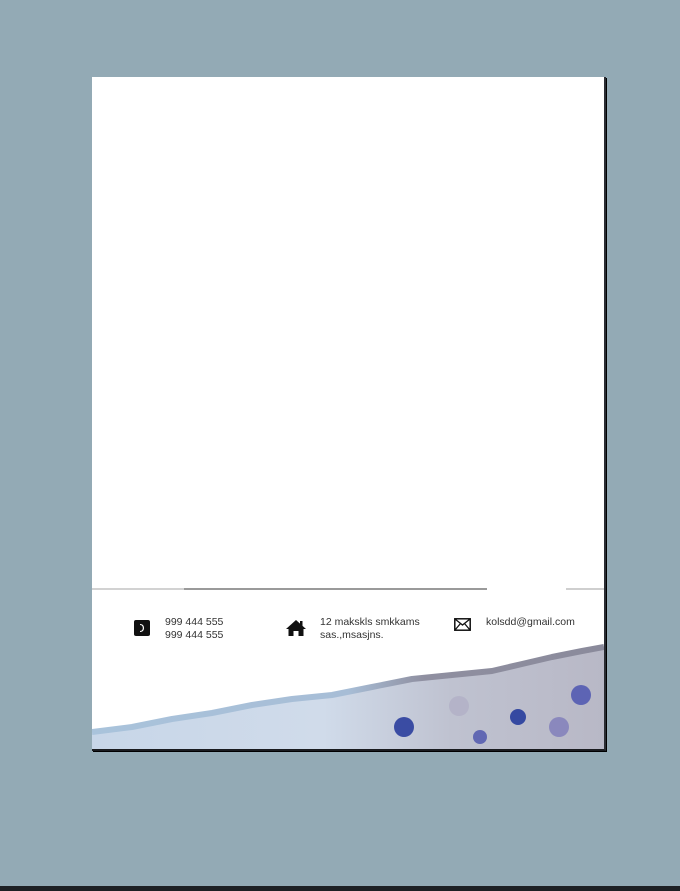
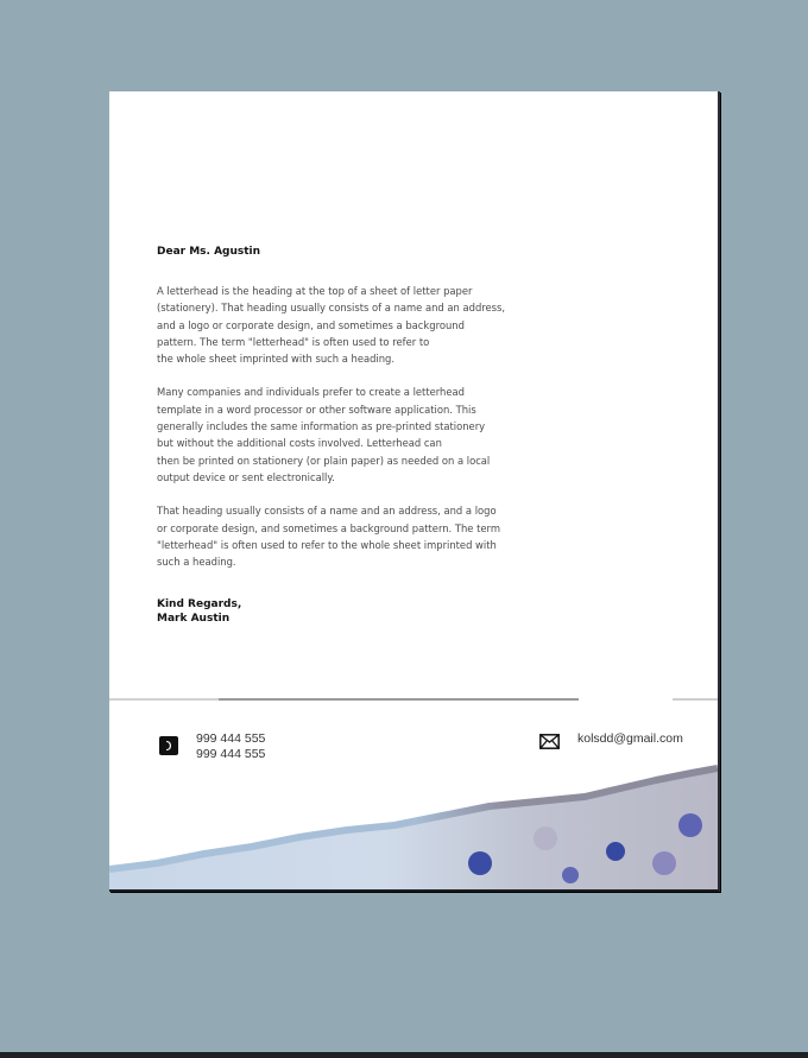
+ Dear Ms. Agustin
+ A letterhead is the heading at the top of a sheet of letter paper
+ (stationery). That heading usually consists of a name and an address,
+ and a logo or corporate design, and sometimes a background
+ pattern. The term "letterhead" is often used to refer to
+ the whole sheet imprinted with such a heading.
+ Many companies and individuals prefer to create a letterhead
+ template in a word processor or other software application. This
+ generally includes the same information as pre-printed stationery
+ but without the additional costs involved. Letterhead can
+ then be printed on stationery (or plain paper) as needed on a local
+ output device or sent electronically.
+ That heading usually consists of a name and an address, and a logo
+ or corporate design, and sometimes a background pattern. The term
+ "letterhead" is often used to refer to the whole sheet imprinted with
+ such a heading.
+ Kind Regards,
+ Mark Austin
  999 444 555
  999 444 555
- 12 makskls smkkams
- sas.,msasjns.
  kolsdd@gmail.com
